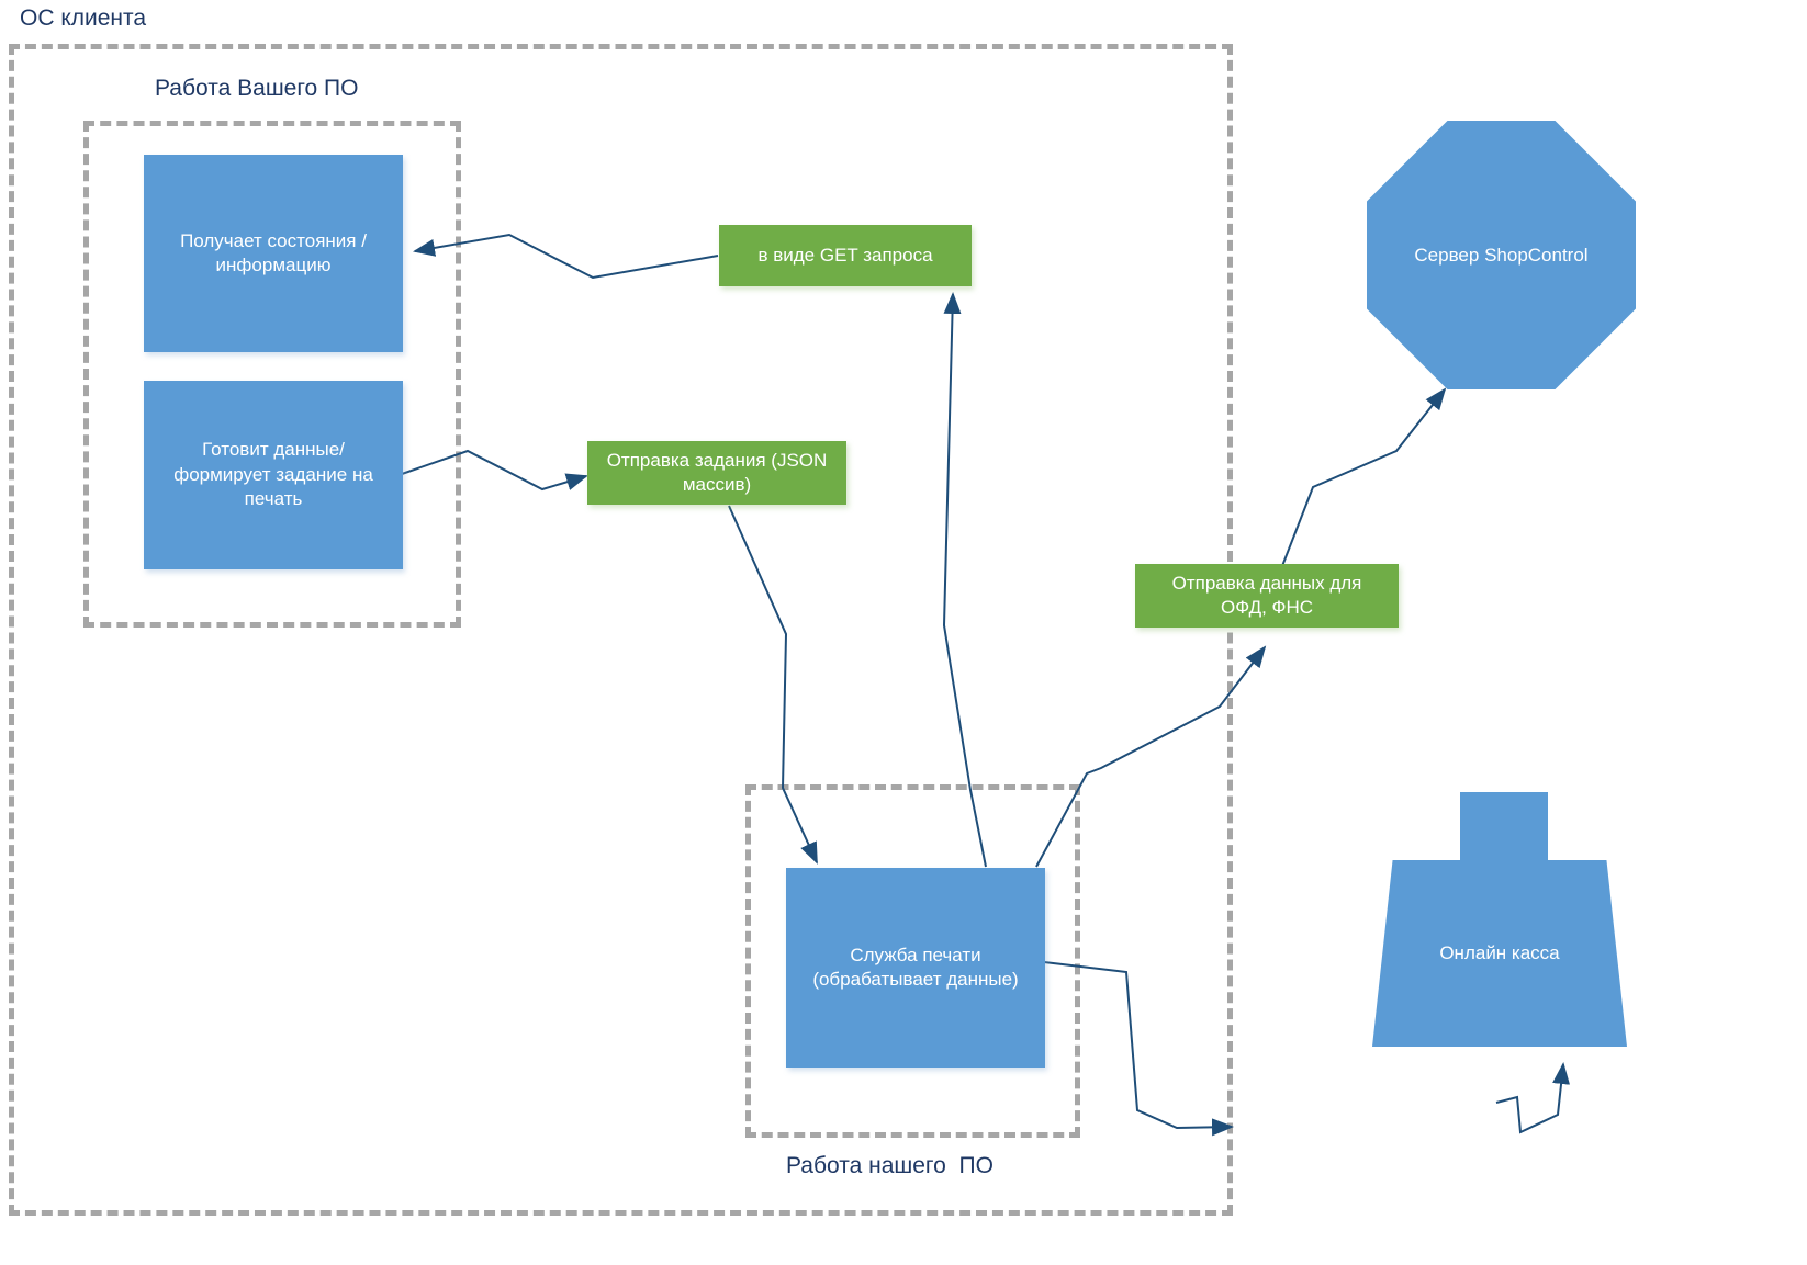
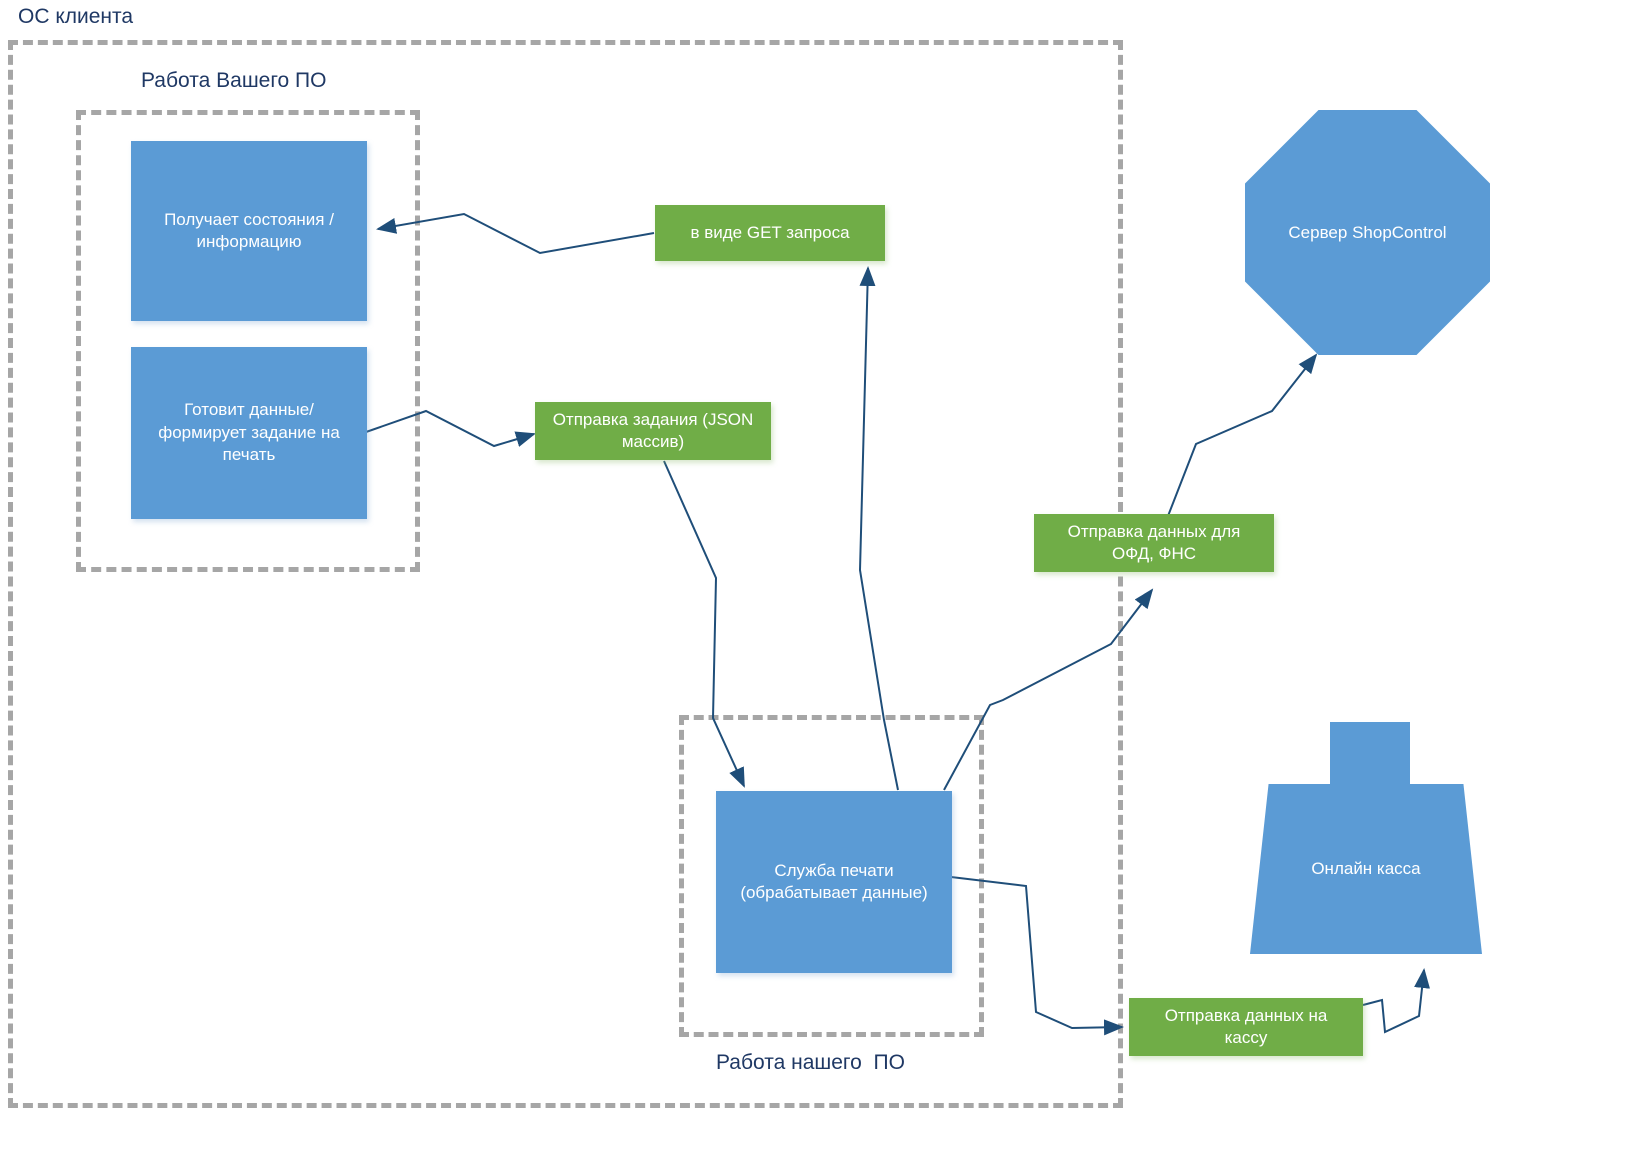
  ОС клиента
  Работа Вашего ПО
  Работа нашего ПО
  Получает состояния /
  информацию
  Готовит данные/
  формирует задание на
  печать
  в виде GET запроса
  Отправка задания (JSON
  массив)
  Отправка данных для
  ОФД, ФНС
+ Отправка данных на
+ кассу
  Служба печати
  (обрабатывает данные)
  Сервер ShopControl
  Онлайн касса
